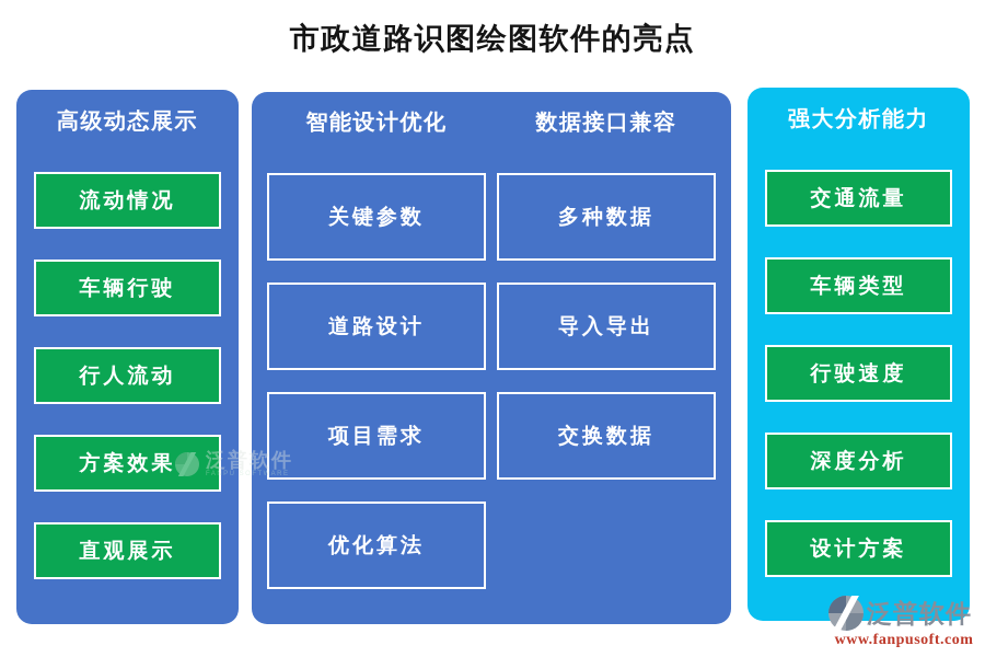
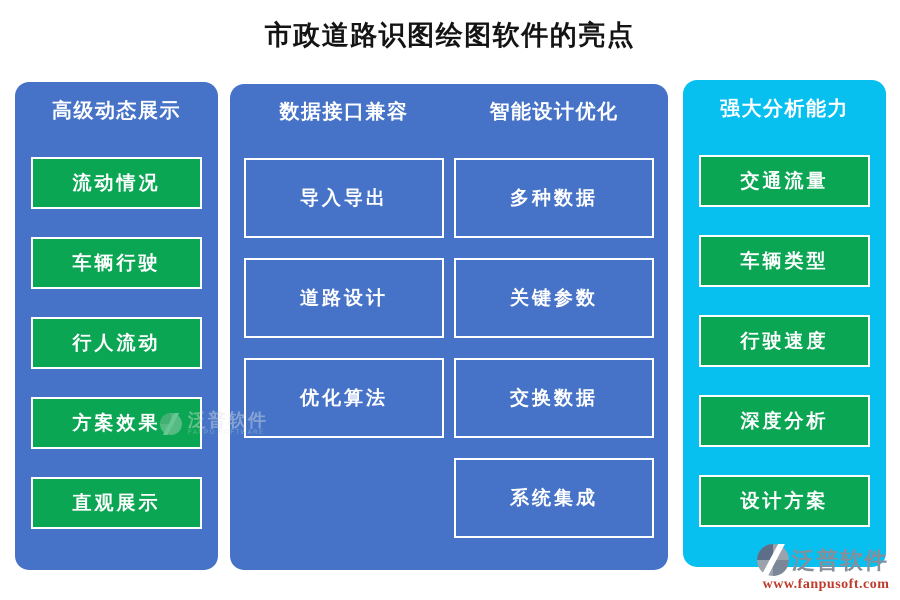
  市政道路识图绘图软件的亮点
  高级动态展示
  流动情况
  车辆行驶
  行人流动
  方案效果
  直观展示
- 智能设计优化
+ 数据接口兼容
- 关键参数
+ 导入导出
  道路设计
- 项目需求
  优化算法
- 数据接口兼容
+ 智能设计优化
  多种数据
- 导入导出
+ 关键参数
  交换数据
+ 系统集成
  强大分析能力
  交通流量
  车辆类型
  行驶速度
  深度分析
  设计方案
  泛普软件
  泛普软件
  www.fanpusoft.com
